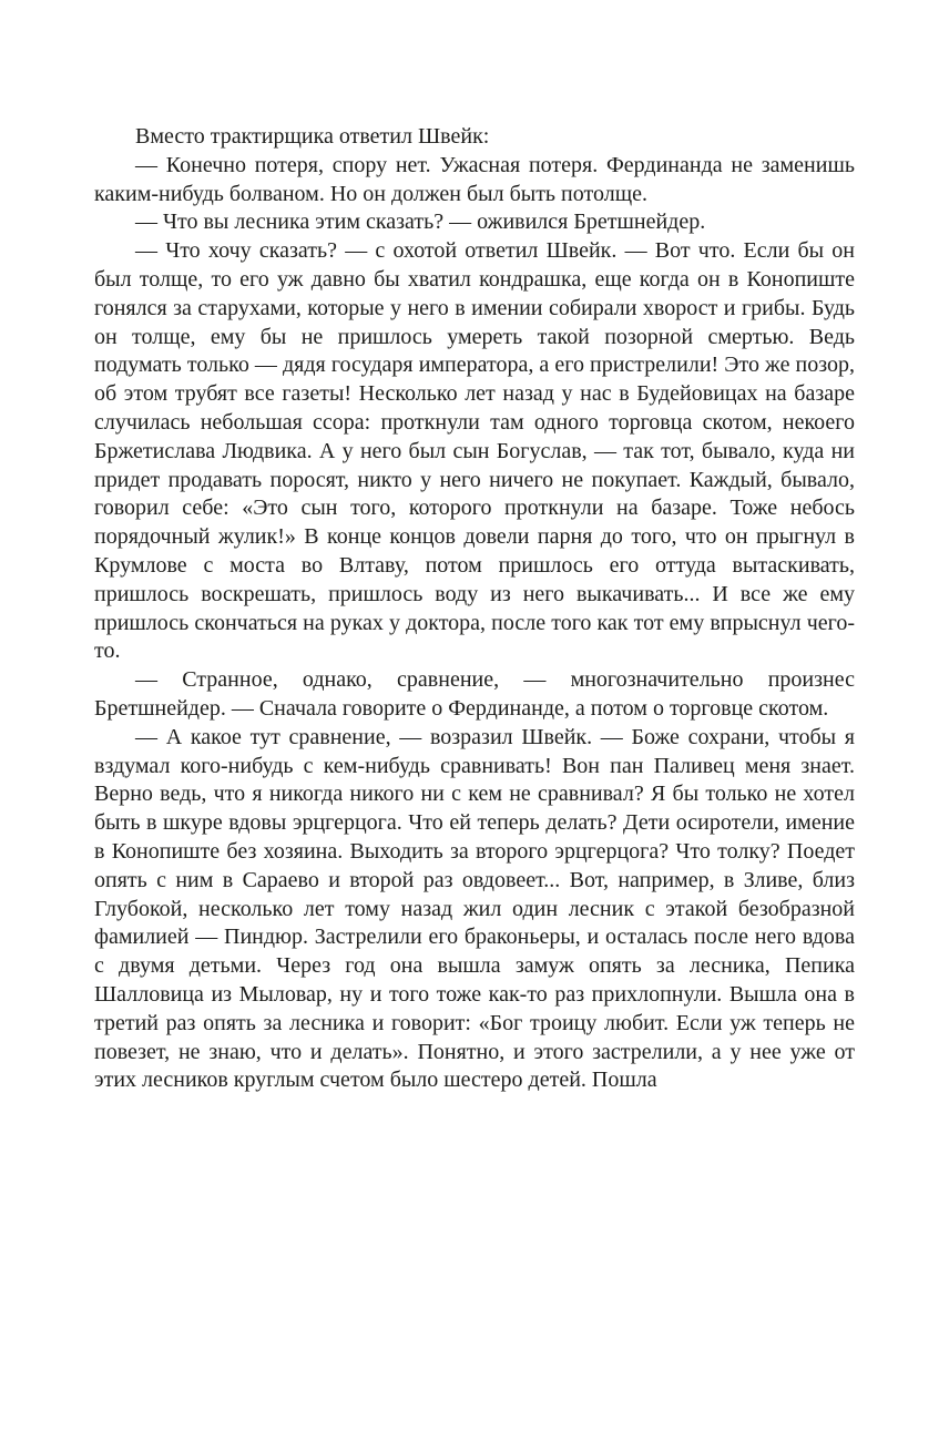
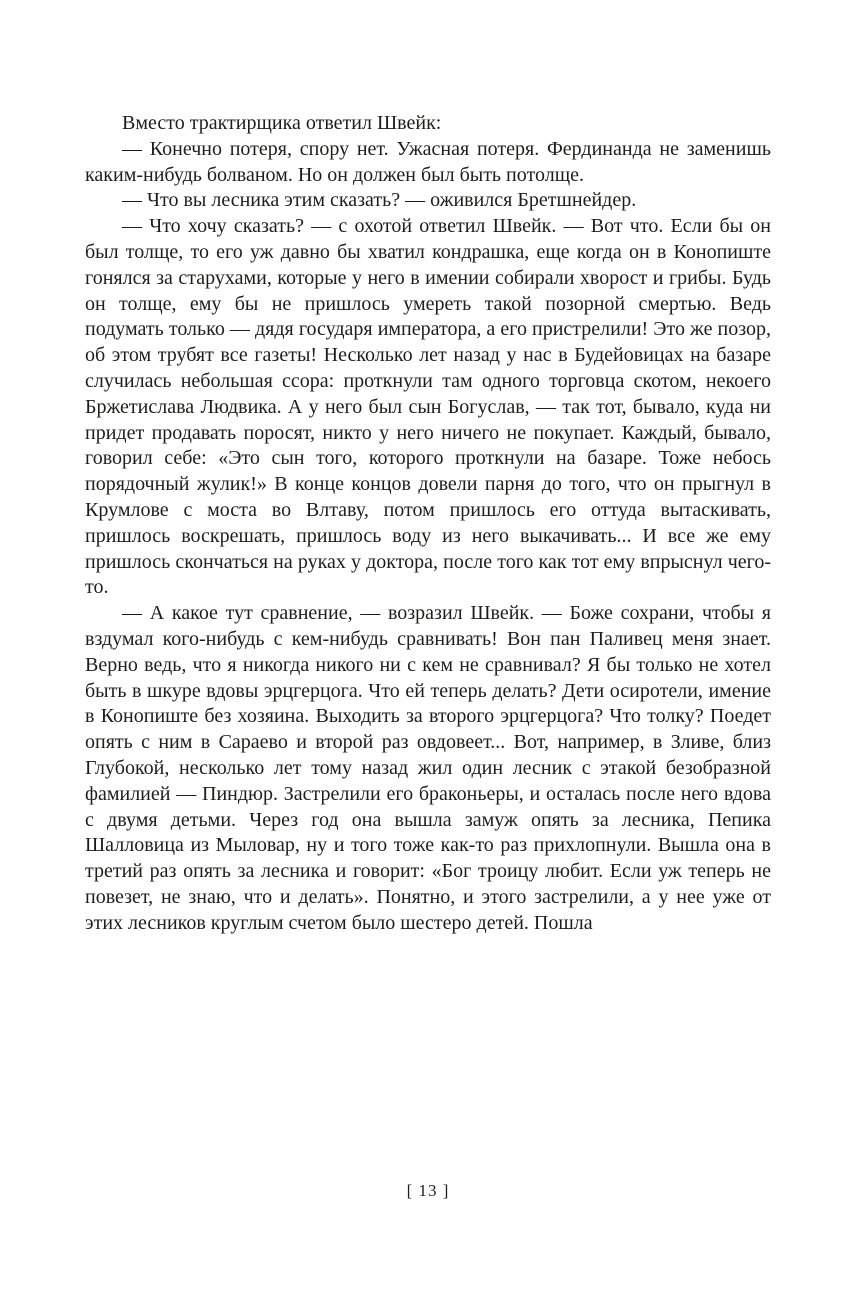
  Вместо трактирщика ответил Швейк:
  — Конечно потеря, спору нет. Ужасная потеря. Фердинанда не заменишь каким-нибудь болваном. Но он должен был быть потолще.
  — Что вы лесника этим сказать? — оживился Бретшнейдер.
  — Что хочу сказать? — с охотой ответил Швейк. — Вот что. Если бы он был толще, то его уж давно бы хватил кондрашка, еще когда он в Конопиште гонялся за старухами, которые у него в имении собирали хворост и грибы. Будь он толще, ему бы не пришлось умереть такой позорной смертью. Ведь подумать только — дядя государя императора, а его пристрелили! Это же позор, об этом трубят все газеты! Несколько лет назад у нас в Будейовицах на базаре случилась небольшая ссора: проткнули там одного торговца скотом, некоего Бржетислава Людвика. А у него был сын Богуслав, — так тот, бывало, куда ни придет продавать поросят, никто у него ничего не покупает. Каждый, бывало, говорил себе: «Это сын того, которого проткнули на базаре. Тоже небось порядочный жулик!» В конце концов довели парня до того, что он прыгнул в Крумлове с моста во Влтаву, потом пришлось его оттуда вытаскивать, пришлось воскрешать, пришлось воду из него выкачивать... И все же ему пришлось скончаться на руках у доктора, после того как тот ему впрыснул чего-то.
- — Странное, однако, сравнение, — многозначительно произнес Бретшнейдер. — Сначала говорите о Фердинанде, а потом о торговце скотом.
  — А какое тут сравнение, — возразил Швейк. — Боже сохрани, чтобы я вздумал кого-нибудь с кем-нибудь сравнивать! Вон пан Паливец меня знает. Верно ведь, что я никогда никого ни с кем не сравнивал? Я бы только не хотел быть в шкуре вдовы эрцгерцога. Что ей теперь делать? Дети осиротели, имение в Конопиште без хозяина. Выходить за второго эрцгерцога? Что толку? Поедет опять с ним в Сараево и второй раз овдовеет... Вот, например, в Зливе, близ Глубокой, несколько лет тому назад жил один лесник с этакой безобразной фамилией — Пиндюр. Застрелили его браконьеры, и осталась после него вдова с двумя детьми. Через год она вышла замуж опять за лесника, Пепика Шалловица из Мыловар, ну и того тоже как-то раз прихлопнули. Вышла она в третий раз опять за лесника и говорит: «Бог троицу любит. Если уж теперь не повезет, не знаю, что и делать». Понятно, и этого застрелили, а у нее уже от этих лесников круглым счетом было шестеро детей. Пошла
+ [ 13 ]
